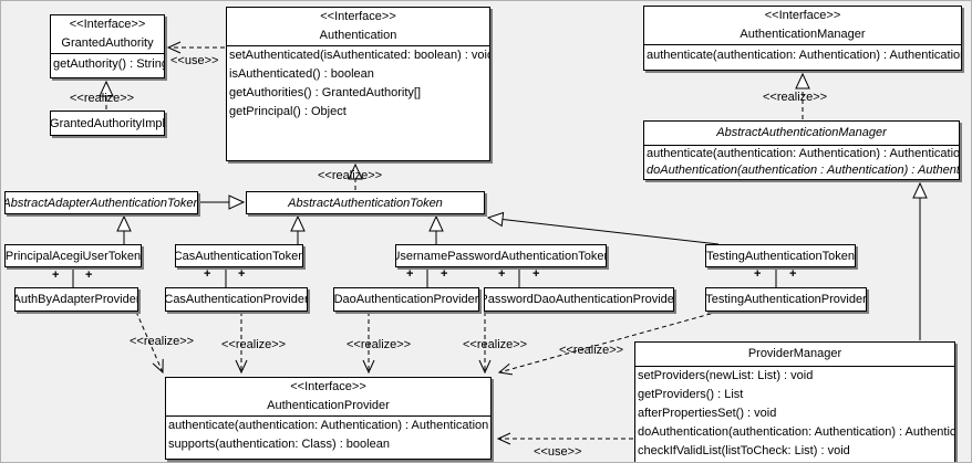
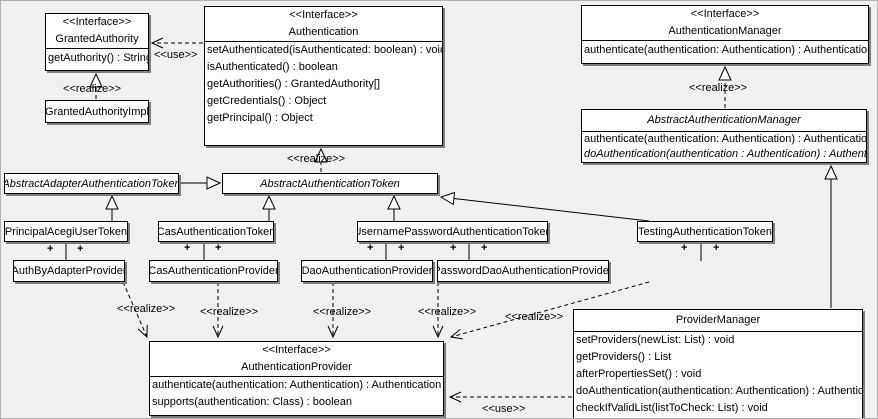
  <<Interface>>
  GrantedAuthority
  getAuthority() : Strin
  GrantedAuthorityImpl
  <<Interface>>
  Authentication
  setAuthenticated(isAuthenticated: boolean) : voi
  isAuthenticated() : boolean
  getAuthorities() : GrantedAuthority[]
+ getCredentials() : Object
  getPrincipal() : Object
  <<Interface>>
  AuthenticationManager
  authenticate(authentication: Authentication) : Authenticatio
  AbstractAuthenticationManager
  authenticate(authentication: Authentication) : Authenticatio
  doAuthentication(authentication : Authentication) : Authent
  AbstractAdapterAuthenticationToken
  AbstractAuthenticationToken
  PrincipalAcegiUserToken
  CasAuthenticationToken
  UsernamePasswordAuthenticationToke
  TestingAuthenticationToken
  AuthByAdapterProvide
  CasAuthenticationProvider
  DaoAuthenticationProvider
  PasswordDaoAuthenticationProvide
- TestingAuthenticationProvider
  <<Interface>>
  AuthenticationProvider
  authenticate(authentication: Authentication) : Authentication
  supports(authentication: Class) : boolean
  ProviderManager
  setProviders(newList: List) : void
  getProviders() : List
  afterPropertiesSet() : void
  doAuthentication(authentication: Authentication) : Authentic
  checkIfValidList(listToCheck: List) : void
  <<use>>
  <<realize>>
  <<realize>>
  <<realize>>
  <<realize>>
  <<realize>>
  <<realize>>
  <<realize>>
  <<realize>>
  <<use>>
  +
  +
  +
  +
  +
  +
  +
  +
  +
  +
